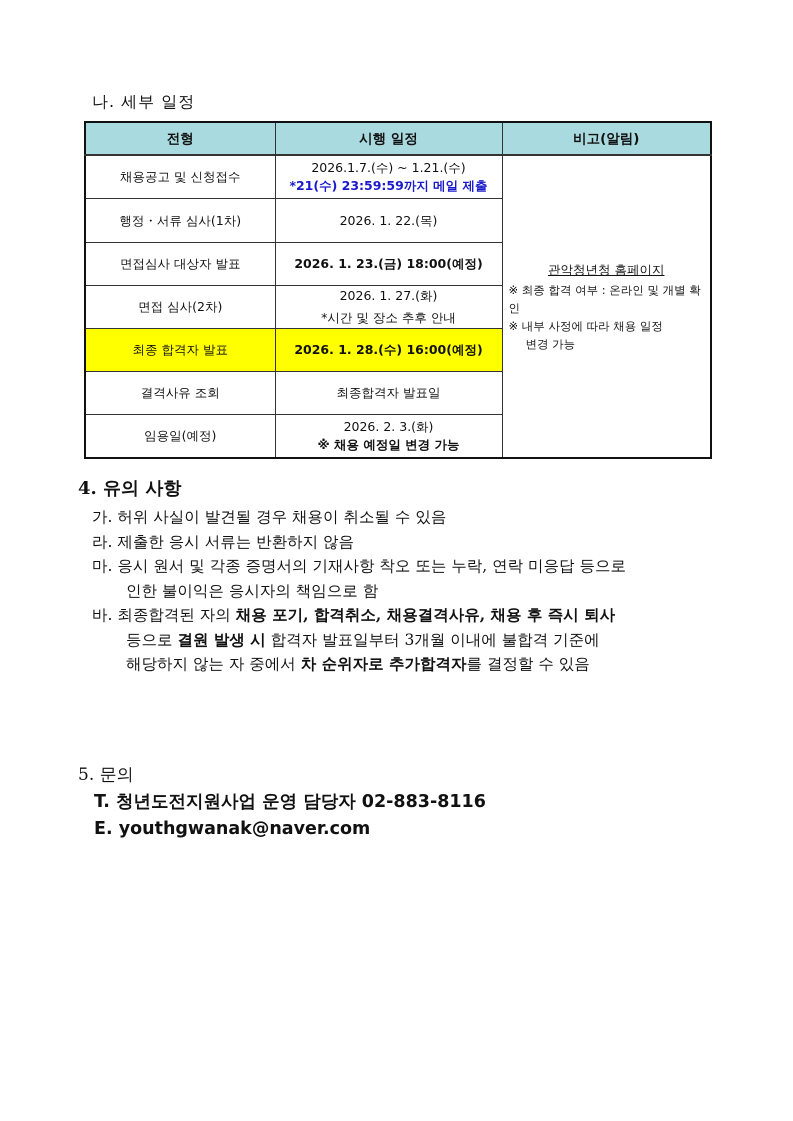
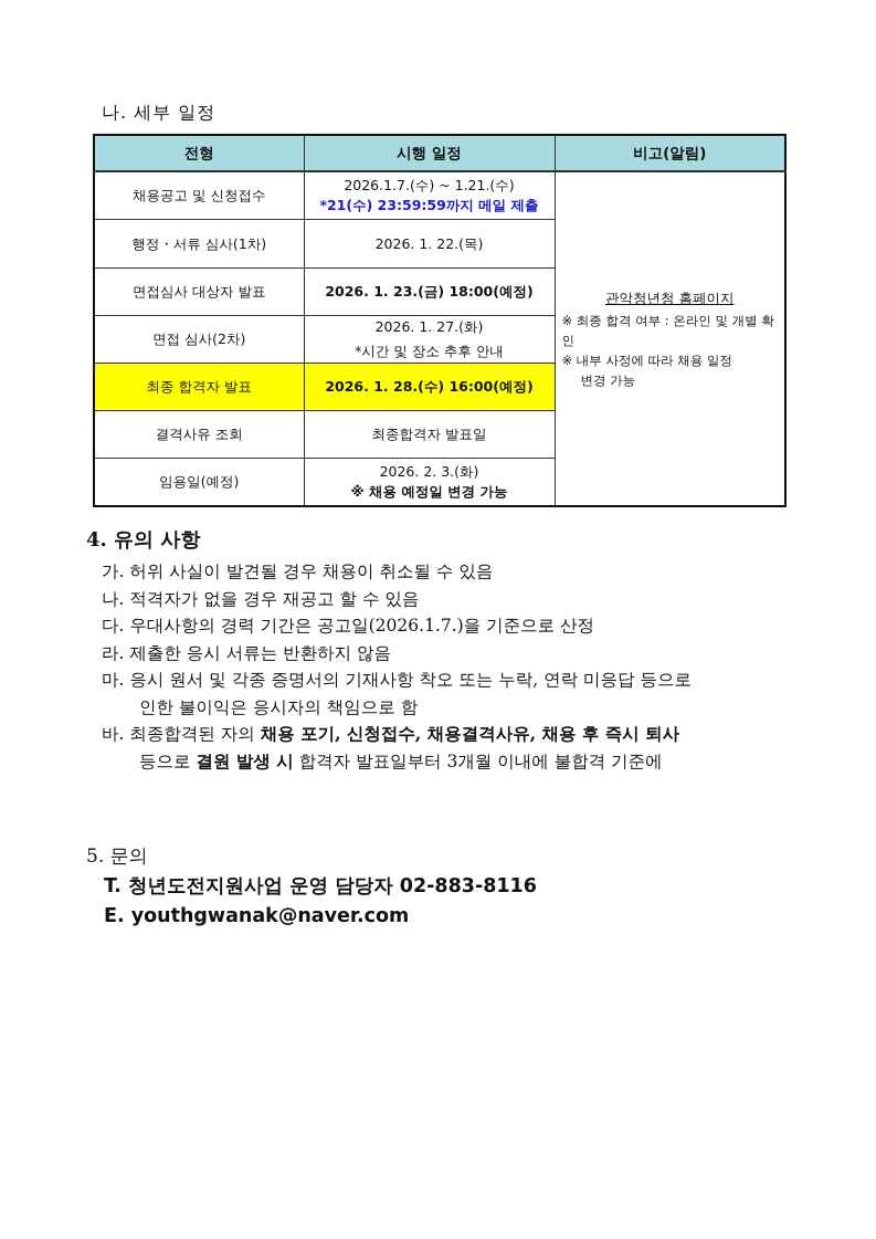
  나. 세부 일정
  전형	시행 일정	비고(알림)
  채용공고 및 신청접수	2026.1.7.(수) ~ 1.21.(수) *21(수) 23:59:59까지 메일 제출	관악청년청 홈페이지 ※ 최종 합격 여부 : 온라인 및 개별 확인 ※ 내부 사정에 따라 채용 일정 변경 가능
  행정・서류 심사(1차)	2026. 1. 22.(목)
  면접심사 대상자 발표	2026. 1. 23.(금) 18:00(예정)
  면접 심사(2차)	2026. 1. 27.(화) *시간 및 장소 추후 안내
  최종 합격자 발표	2026. 1. 28.(수) 16:00(예정)
  결격사유 조회	최종합격자 발표일
  임용일(예정)	2026. 2. 3.(화) ※ 채용 예정일 변경 가능
  4. 유의 사항
  가. 허위 사실이 발견될 경우 채용이 취소될 수 있음
+ 나. 적격자가 없을 경우 재공고 할 수 있음
+ 다. 우대사항의 경력 기간은 공고일(2026.1.7.)을 기준으로 산정
  라. 제출한 응시 서류는 반환하지 않음
  마. 응시 원서 및 각종 증명서의 기재사항 착오 또는 누락, 연락 미응답 등으로
  인한 불이익은 응시자의 책임으로 함
- 바. 최종합격된 자의 채용 포기, 합격취소, 채용결격사유, 채용 후 즉시 퇴사
+ 바. 최종합격된 자의 채용 포기, 신청접수, 채용결격사유, 채용 후 즉시 퇴사
  등으로 결원 발생 시 합격자 발표일부터 3개월 이내에 불합격 기준에
- 해당하지 않는 자 중에서 차 순위자로 추가합격자를 결정할 수 있음
  5. 문의
  T. 청년도전지원사업 운영 담당자 02-883-8116
  E. youthgwanak@naver.com
